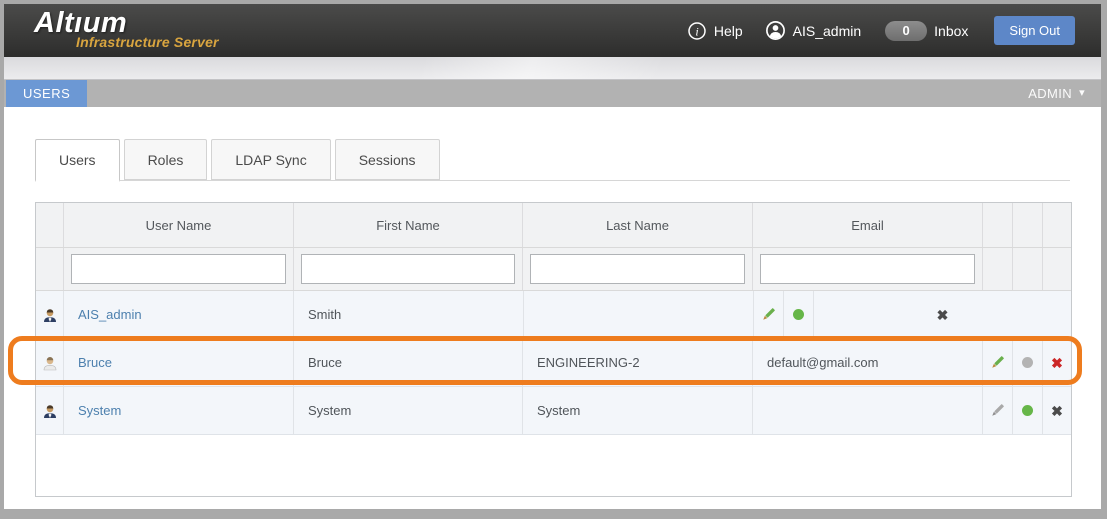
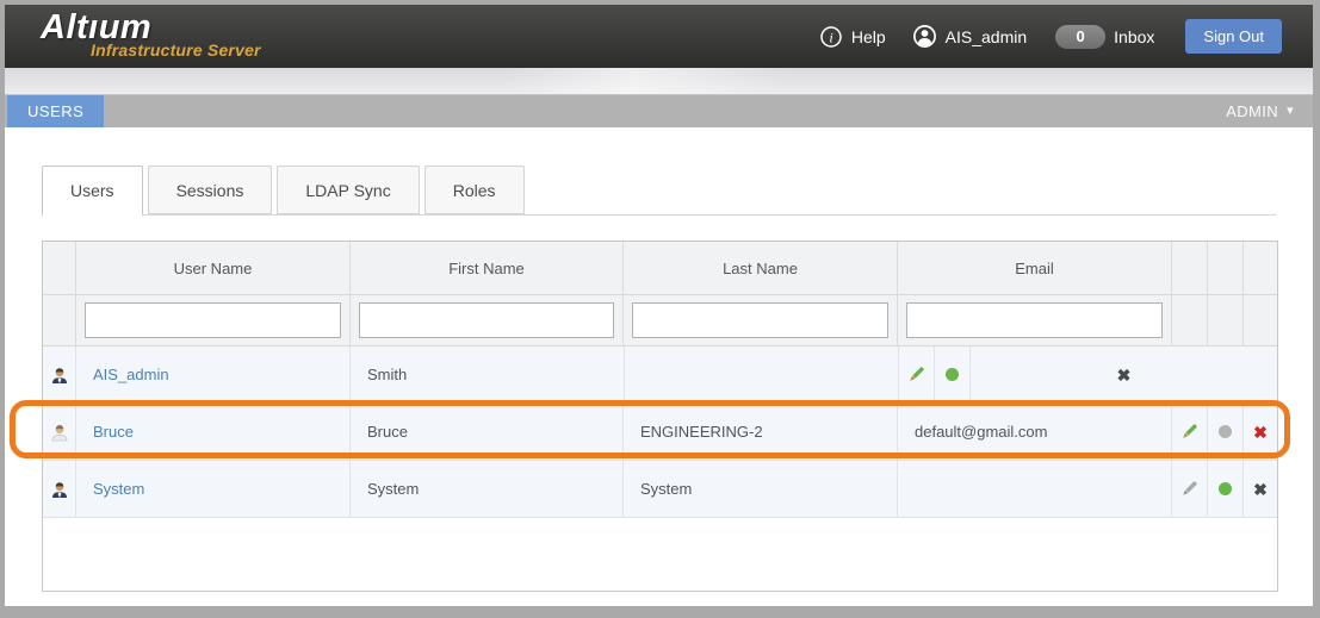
  Altıum
  Infrastructure Server
  i
  Help
  AIS_admin
  0
  Inbox
  Sign Out
  USERS
  ADMIN
  ▾
  Users
- Roles
+ Sessions
  LDAP Sync
- Sessions
+ Roles
  User Name
  First Name
  Last Name
  Email
  AIS_admin
  Smith
  ✖
  Bruce
  Bruce
  ENGINEERING-2
  default@gmail.com
  ✖
  System
  System
  System
  ✖
